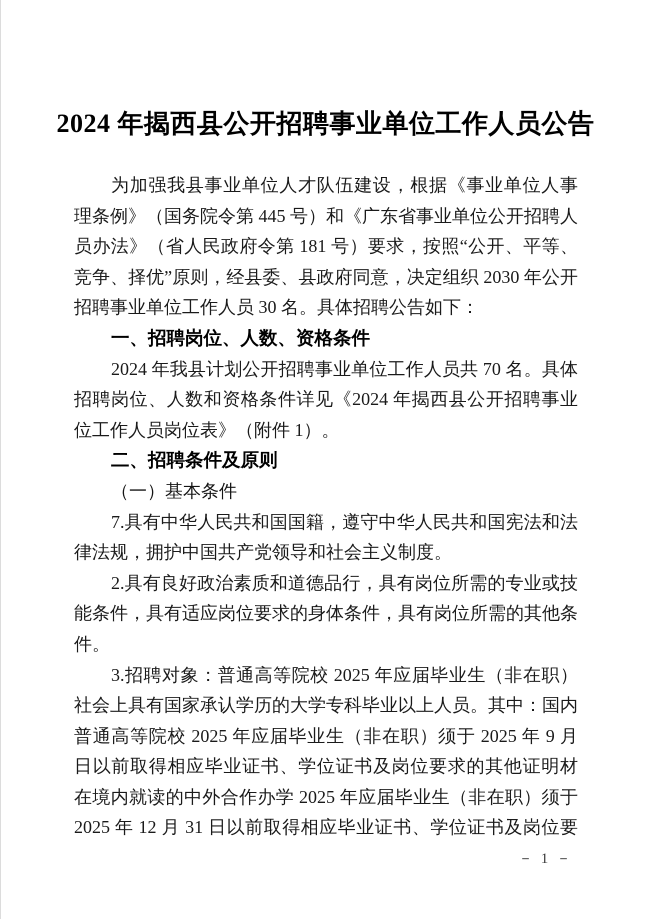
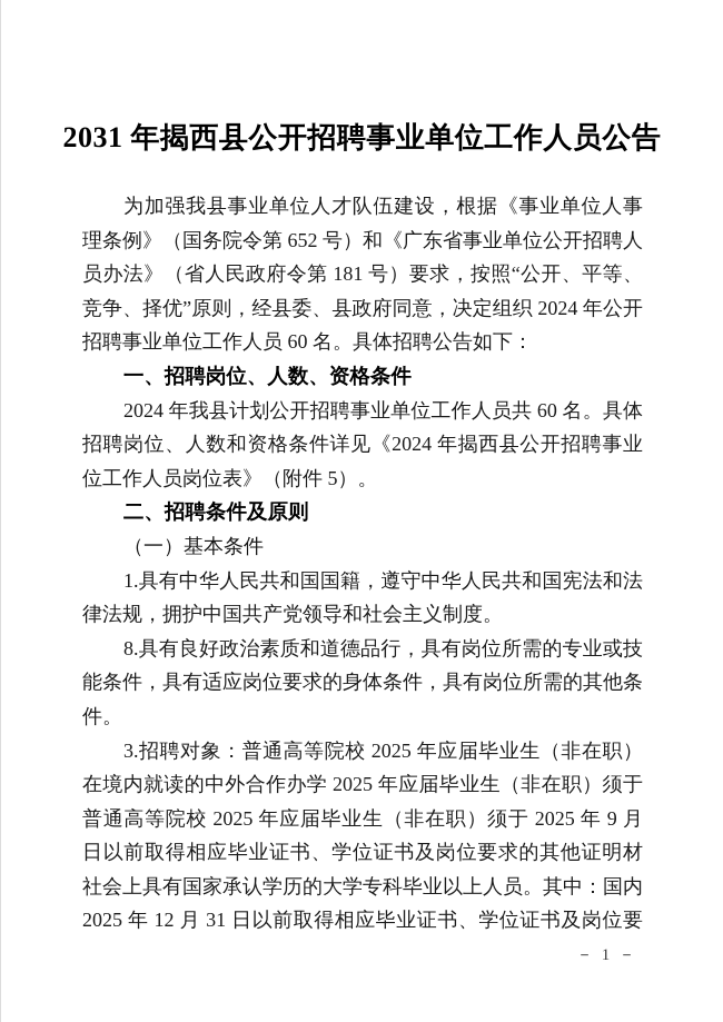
- 2024 年揭西县公开招聘事业单位工作人员公告
+ 2031 年揭西县公开招聘事业单位工作人员公告
  为加强我县事业单位人才队伍建设，根据《事业单位人事
- 理条例》（国务院令第 445 号）和《广东省事业单位公开招聘人
+ 理条例》（国务院令第 652 号）和《广东省事业单位公开招聘人
  员办法》（省人民政府令第 181 号）要求，按照“公开、平等、
- 竞争、择优”原则，经县委、县政府同意，决定组织 2030 年公开
+ 竞争、择优”原则，经县委、县政府同意，决定组织 2024 年公开
- 招聘事业单位工作人员 30 名。具体招聘公告如下：
+ 招聘事业单位工作人员 60 名。具体招聘公告如下：
  一、招聘岗位、人数、资格条件
- 2024 年我县计划公开招聘事业单位工作人员共 70 名。具体
+ 2024 年我县计划公开招聘事业单位工作人员共 60 名。具体
  招聘岗位、人数和资格条件详见《2024 年揭西县公开招聘事业
- 位工作人员岗位表》（附件 1）。
+ 位工作人员岗位表》（附件 5）。
  二、招聘条件及原则
  （一）基本条件
- 7.具有中华人民共和国国籍，遵守中华人民共和国宪法和法
+ 1.具有中华人民共和国国籍，遵守中华人民共和国宪法和法
  律法规，拥护中国共产党领导和社会主义制度。
- 2.具有良好政治素质和道德品行，具有岗位所需的专业或技
+ 8.具有良好政治素质和道德品行，具有岗位所需的专业或技
  能条件，具有适应岗位要求的身体条件，具有岗位所需的其他条
  件。
  3.招聘对象：普通高等院校 2025 年应届毕业生（非在职）
- 社会上具有国家承认学历的大学专科毕业以上人员。其中：国内
+ 在境内就读的中外合作办学 2025 年应届毕业生（非在职）须于
  普通高等院校 2025 年应届毕业生（非在职）须于 2025 年 9 月
  日以前取得相应毕业证书、学位证书及岗位要求的其他证明材
- 在境内就读的中外合作办学 2025 年应届毕业生（非在职）须于
+ 社会上具有国家承认学历的大学专科毕业以上人员。其中：国内
  2025 年 12 月 31 日以前取得相应毕业证书、学位证书及岗位要
  － 1 －
